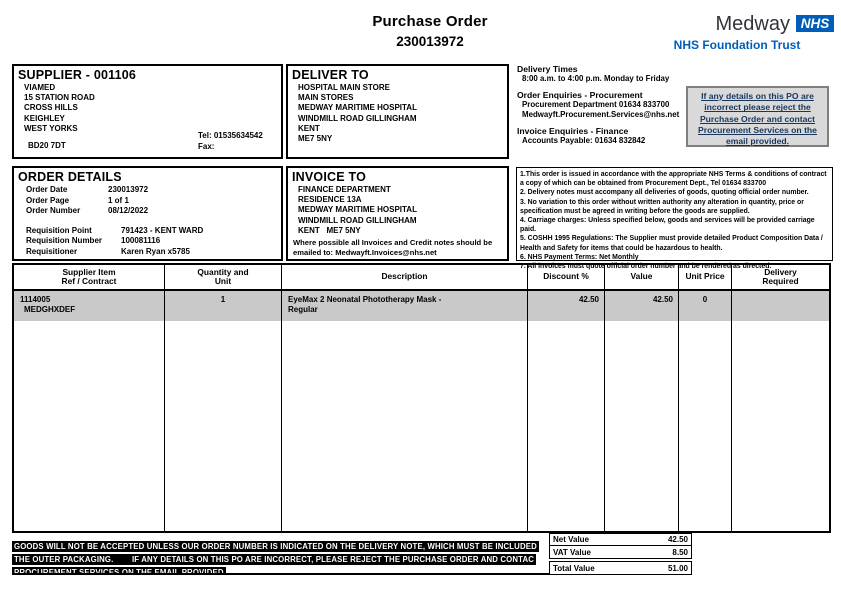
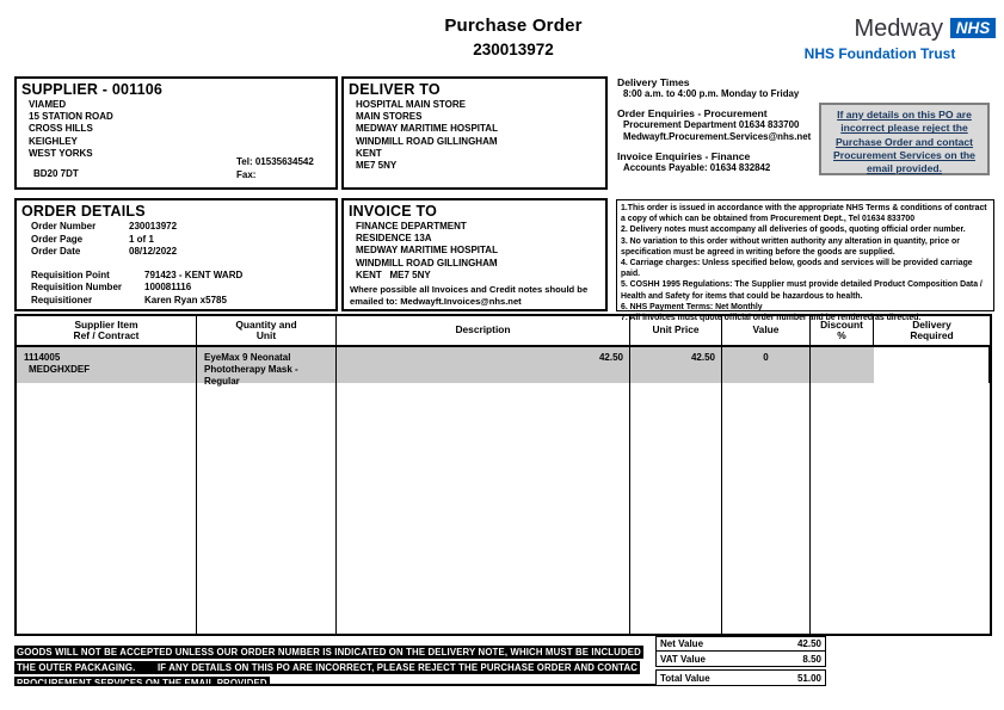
  Purchase Order
  230013972
  Medway
  NHS
  NHS Foundation Trust
  SUPPLIER - 001106
  VIAMED
  15 STATION ROAD
  CROSS HILLS
  KEIGHLEY
  WEST YORKS
  BD20 7DT
  Tel: 01535634542
  Fax:
  DELIVER TO
  HOSPITAL MAIN STORE
  MAIN STORES
  MEDWAY MARITIME HOSPITAL
  WINDMILL ROAD GILLINGHAM
  KENT
  ME7 5NY
  Delivery Times
  8:00 a.m. to 4:00 p.m. Monday to Friday
  Order Enquiries - Procurement
  Procurement Department 01634 833700
  Medwayft.Procurement.Services@nhs.net
  Invoice Enquiries - Finance
  Accounts Payable: 01634 832842
  If any details on this PO are incorrect please reject the Purchase Order and contact Procurement Services on the email provided.
  ORDER DETAILS
- Order Date
+ Order Number
  230013972
  Order Page
  1 of 1
- Order Number
+ Order Date
  08/12/2022
  Requisition Point
  791423 - KENT WARD
  Requisition Number
  100081116
  Requisitioner
  Karen Ryan x5785
  INVOICE TO
  FINANCE DEPARTMENT
  RESIDENCE 13A
  MEDWAY MARITIME HOSPITAL
  WINDMILL ROAD GILLINGHAM
  KENT ME7 5NY
  Where possible all Invoices and Credit notes should be
  emailed to: Medwayft.Invoices@nhs.net
  Supplier Item Ref / Contract
  Quantity and Unit
  Description
- Discount %
+ Unit Price
  Value
- Unit Price
+ Discount %
  Delivery Required
  1114005
  MEDGHXDEF
- 1
- EyeMax 2 Neonatal Phototherapy Mask -
+ EyeMax 9 Neonatal Phototherapy Mask -
  Regular
  42.50
  42.50
  0
  GOODS WILL NOT BE ACCEPTED UNLESS OUR ORDER NUMBER IS INDICATED ON THE DELIVERY NOTE, WHICH MUST BE INCLUDED
  THE OUTER PACKAGING. IF ANY DETAILS ON THIS PO ARE INCORRECT, PLEASE REJECT THE PURCHASE ORDER AND CONTAC
  PROCUREMENT SERVICES ON THE EMAIL PROVIDED
  Net Value
  42.50
  VAT Value
  8.50
  Total Value
  51.00
